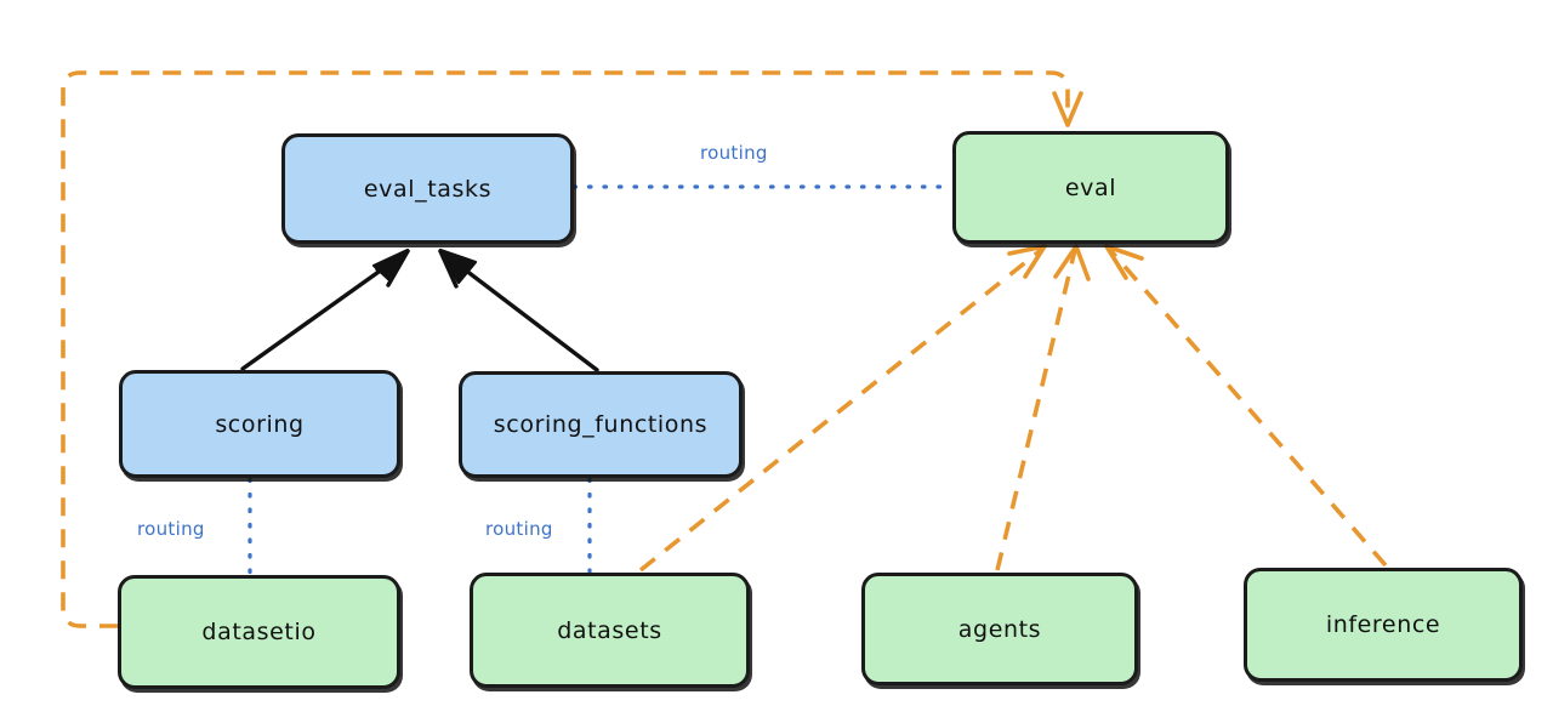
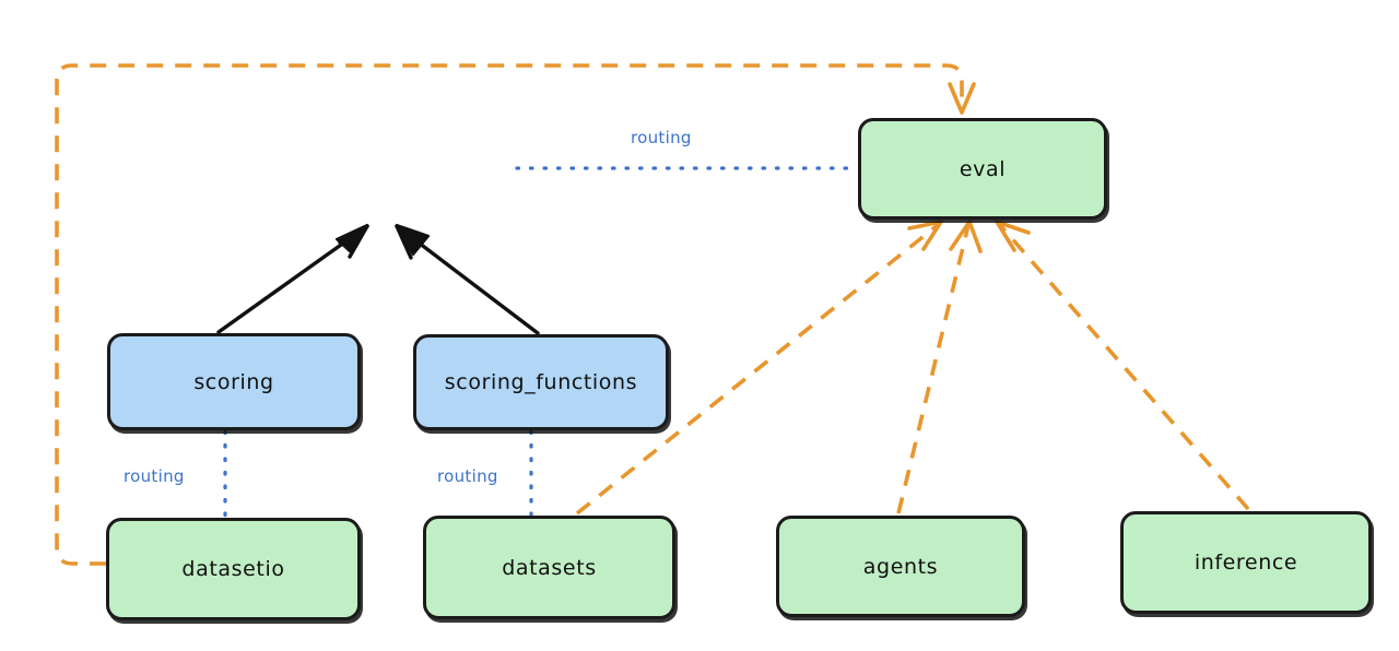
- eval_tasks
  eval
  scoring
  scoring_functions
  datasetio
  datasets
  agents
  inference
  routing
  routing
  routing
